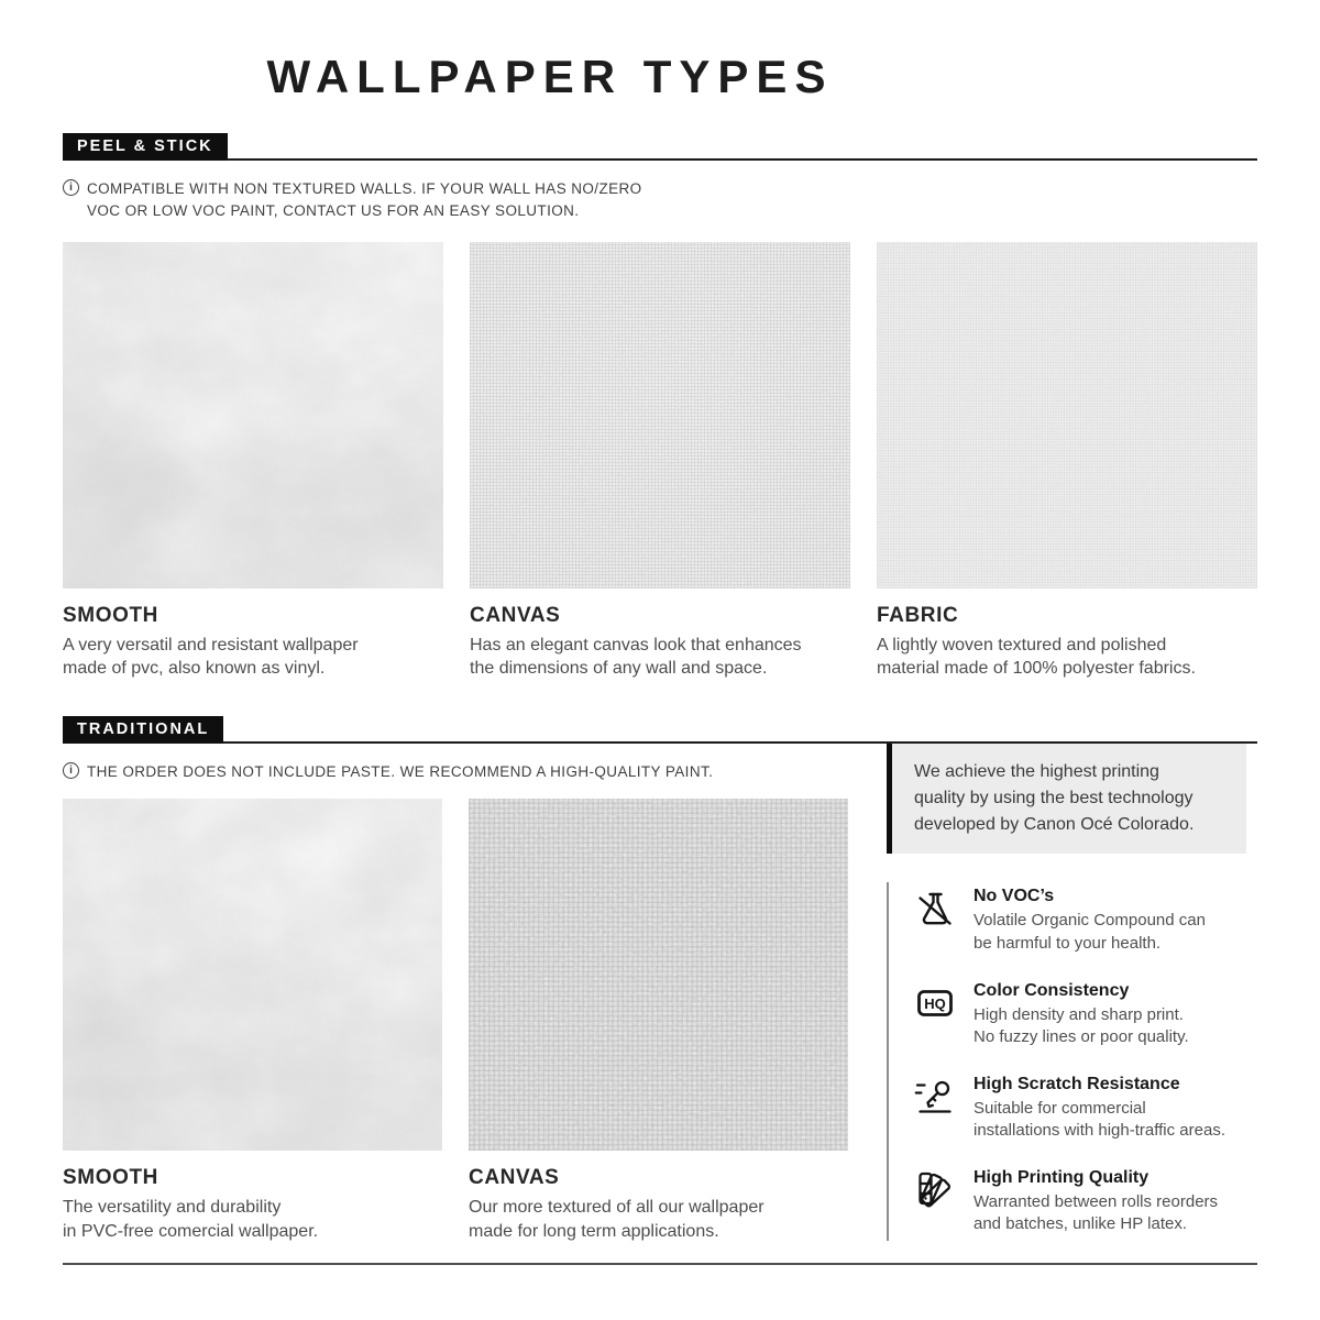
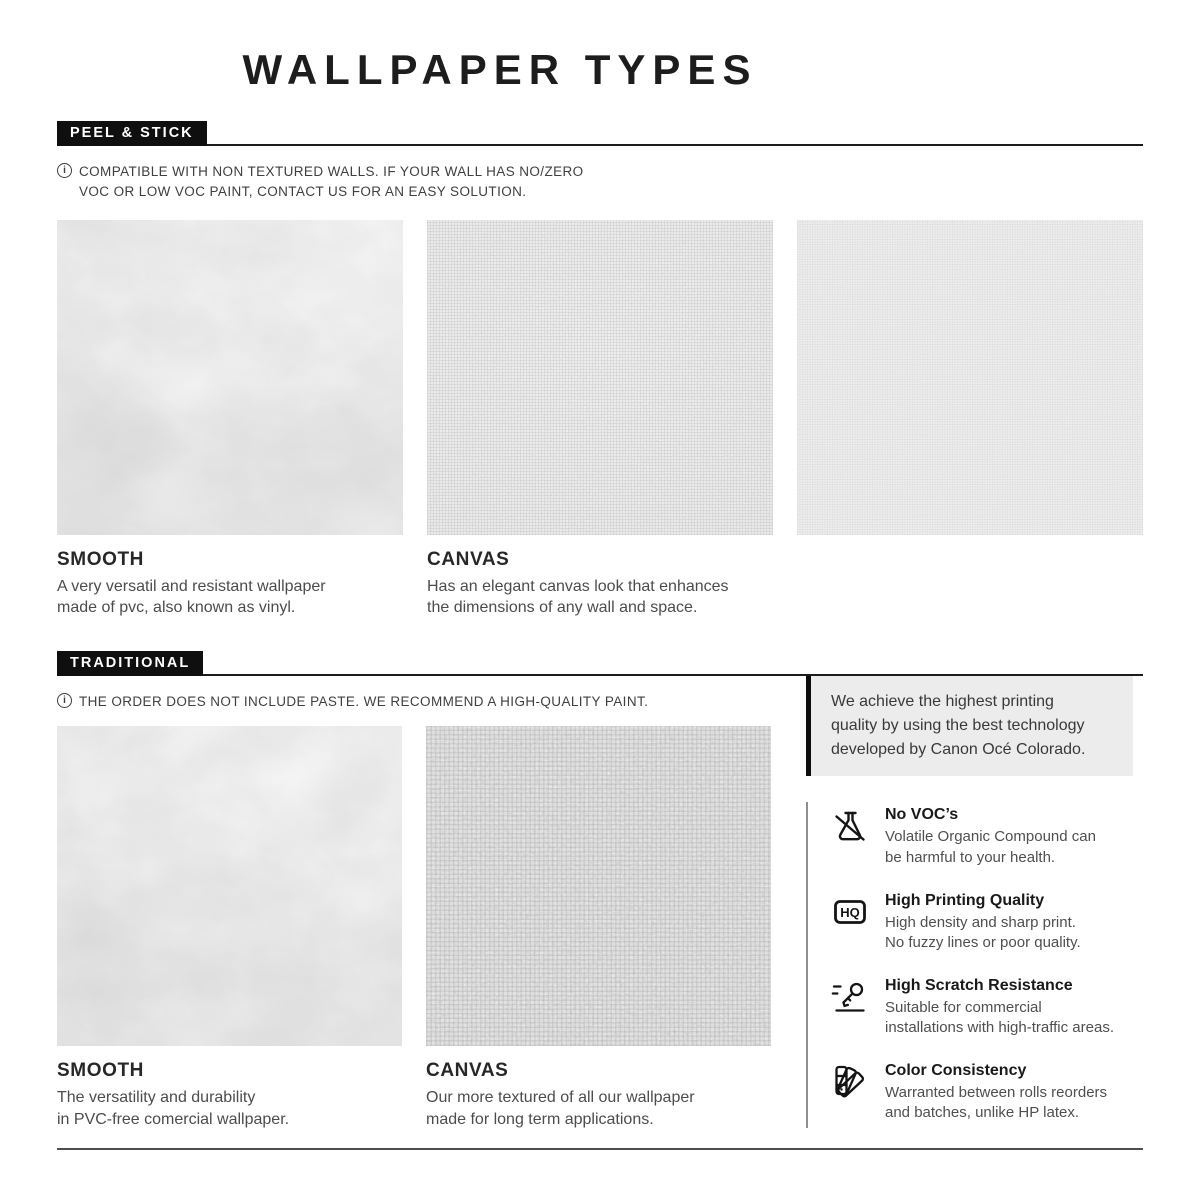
  WALLPAPER TYPES
  PEEL & STICK
  i
  COMPATIBLE WITH NON TEXTURED WALLS. IF YOUR WALL HAS NO/ZERO
  VOC OR LOW VOC PAINT, CONTACT US FOR AN EASY SOLUTION.
  SMOOTH
  A very versatil and resistant wallpaper
  made of pvc, also known as vinyl.
  CANVAS
  Has an elegant canvas look that enhances
  the dimensions of any wall and space.
- FABRIC
- A lightly woven textured and polished
- material made of 100% polyester fabrics.
  TRADITIONAL
  i
  THE ORDER DOES NOT INCLUDE PASTE. WE RECOMMEND A HIGH-QUALITY PAINT.
  SMOOTH
  The versatility and durability
  in PVC-free comercial wallpaper.
  CANVAS
  Our more textured of all our wallpaper
  made for long term applications.
  We achieve the highest printing
  quality by using the best technology
  developed by Canon Océ Colorado.
  No VOC’s
  Volatile Organic Compound can
  be harmful to your health.
  HQ
- Color Consistency
+ High Printing Quality
  High density and sharp print.
  No fuzzy lines or poor quality.
  High Scratch Resistance
  Suitable for commercial
  installations with high-traffic areas.
- High Printing Quality
+ Color Consistency
  Warranted between rolls reorders
  and batches, unlike HP latex.
